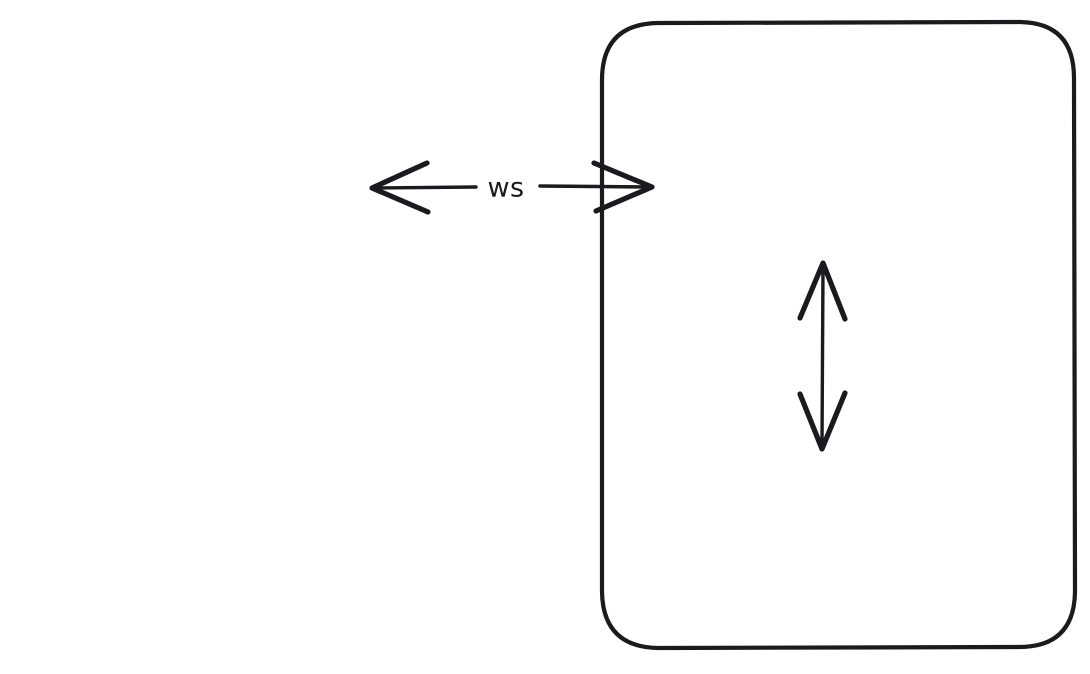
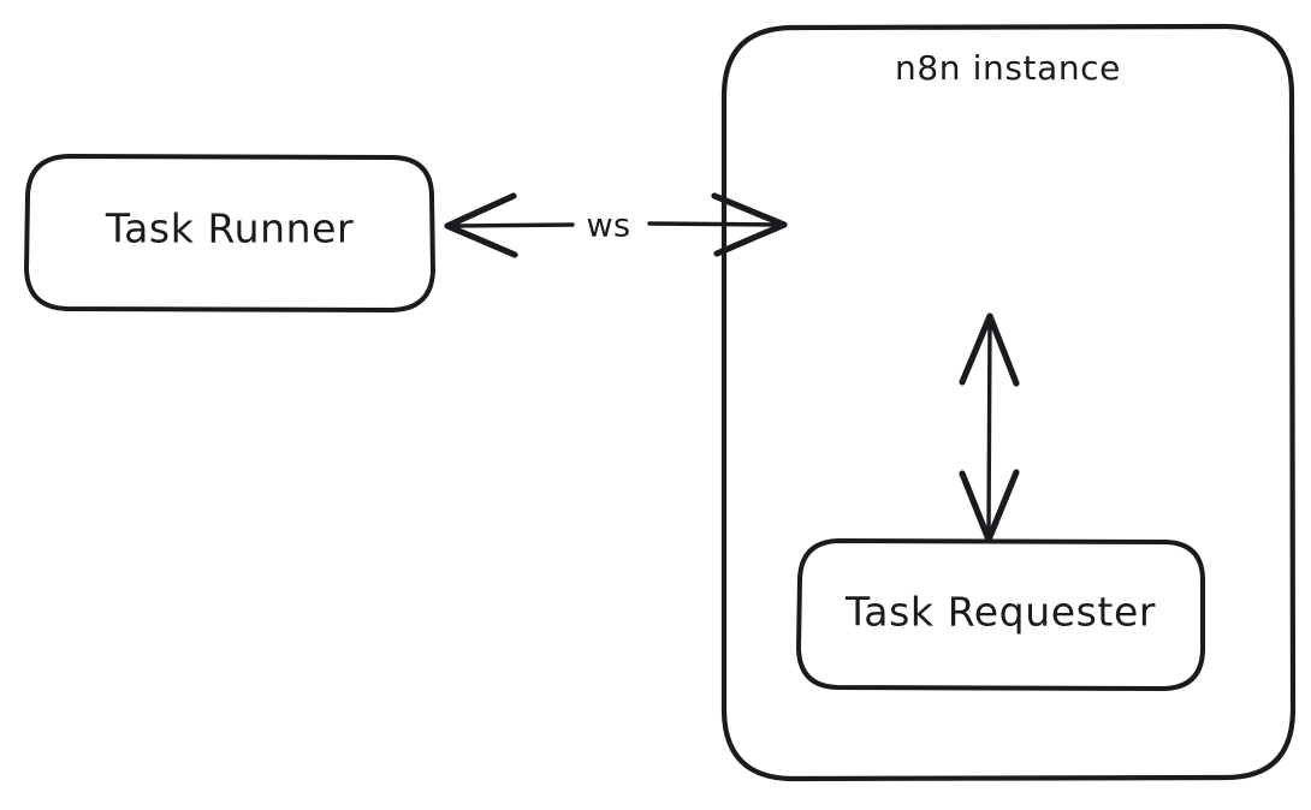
+ n8n instance
+ Task Runner
+ Task Requester
  ws
